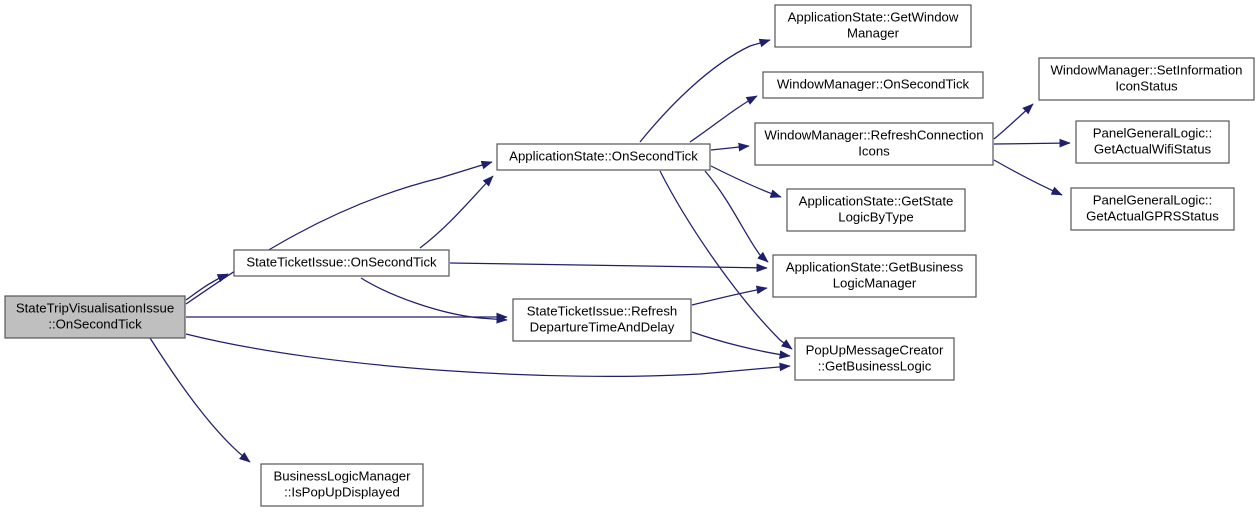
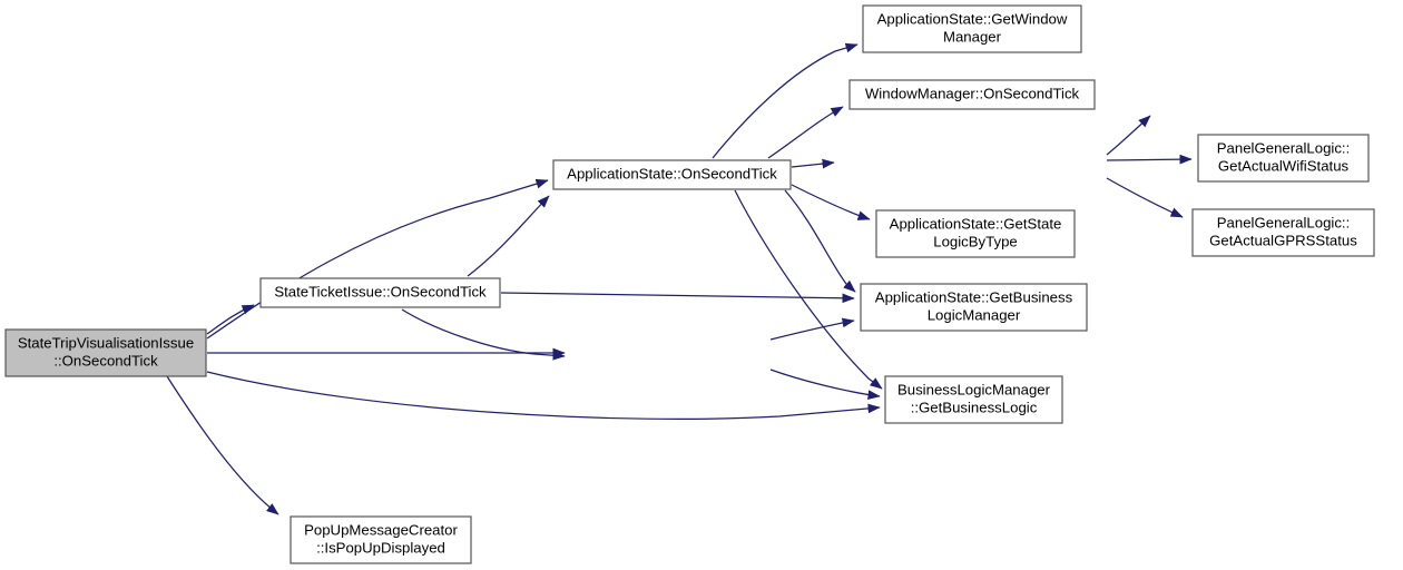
  StateTripVisualisationIssue
  ::OnSecondTick
  StateTicketIssue::OnSecondTick
  ApplicationState::OnSecondTick
- StateTicketIssue::Refresh
- DepartureTimeAndDelay
- BusinessLogicManager
+ PopUpMessageCreator
  ::IsPopUpDisplayed
  ApplicationState::GetWindow
  Manager
  WindowManager::OnSecondTick
- WindowManager::RefreshConnection
- Icons
  ApplicationState::GetState
  LogicByType
  ApplicationState::GetBusiness
  LogicManager
- PopUpMessageCreator
+ BusinessLogicManager
  ::GetBusinessLogic
- WindowManager::SetInformation
- IconStatus
  PanelGeneralLogic::
  GetActualWifiStatus
  PanelGeneralLogic::
  GetActualGPRSStatus
